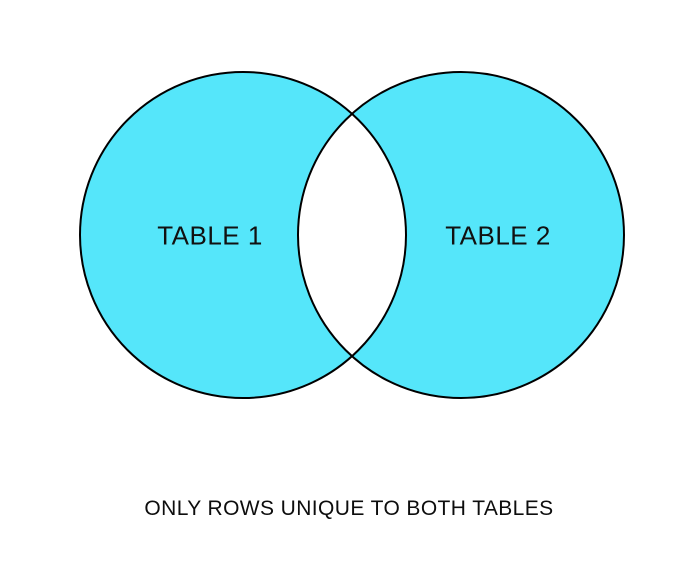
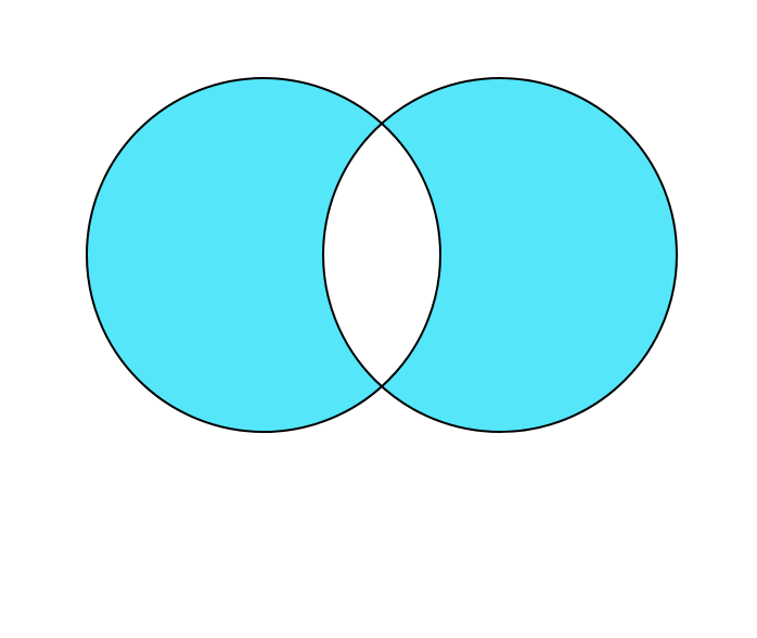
- TABLE 1
- TABLE 2
- ONLY ROWS UNIQUE TO BOTH TABLES
